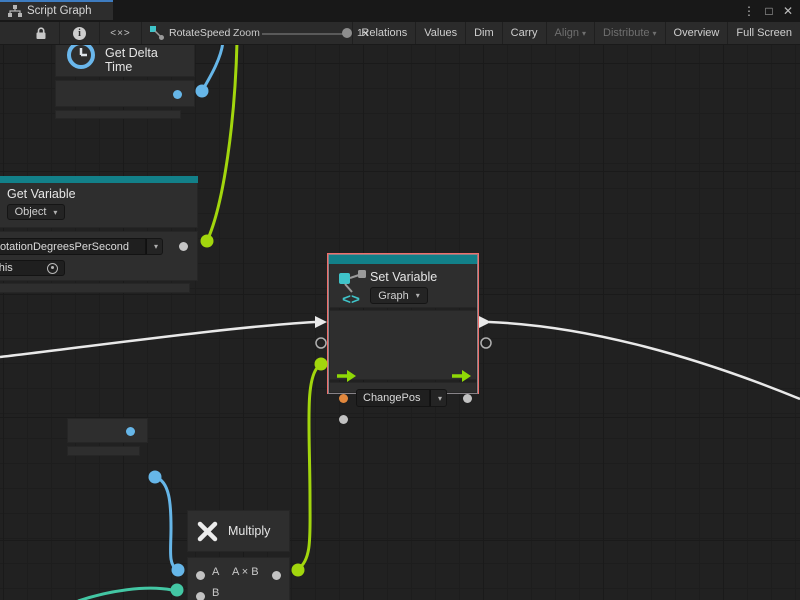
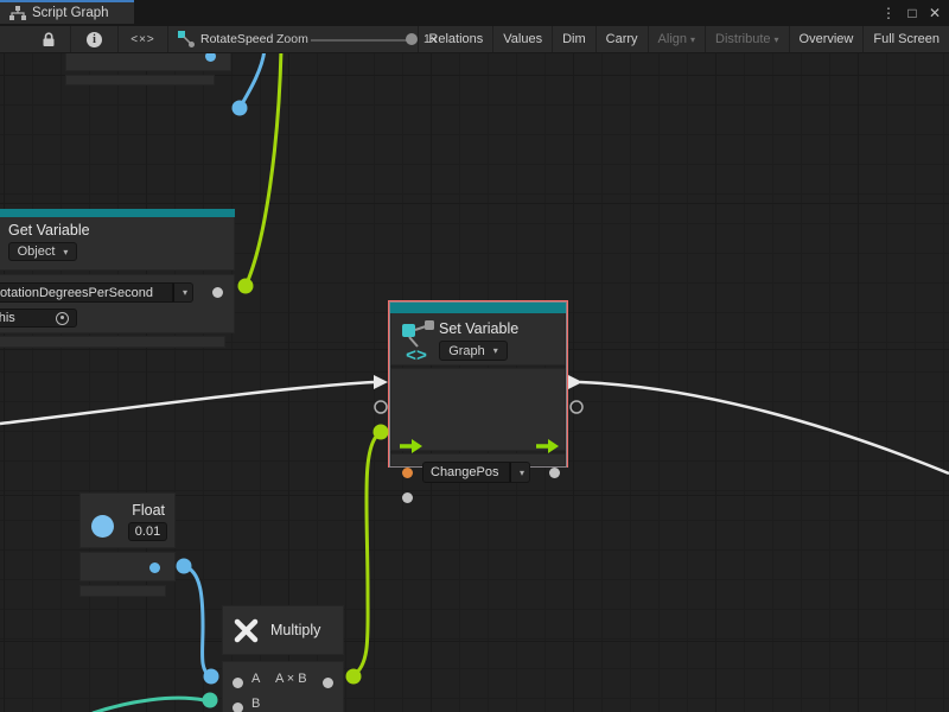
- Get Delta Time
  Get Variable
  Object
  ▾
  otationDegreesPerSecond
  ▾
  his
  <>
  Set Variable
  Graph
  ▾
  ChangePos
  ▾
+ Float
+ 0.01
  Multiply
  A
  A × B
  B
  Script Graph
  ⋮
  □
  ✕
  i
  <×>
  RotateSpeed
  Zoom
  1x
  Relations
  Values
  Dim
  Carry
  Align
  ▾
  Distribute
  ▾
  Overview
  Full Screen
